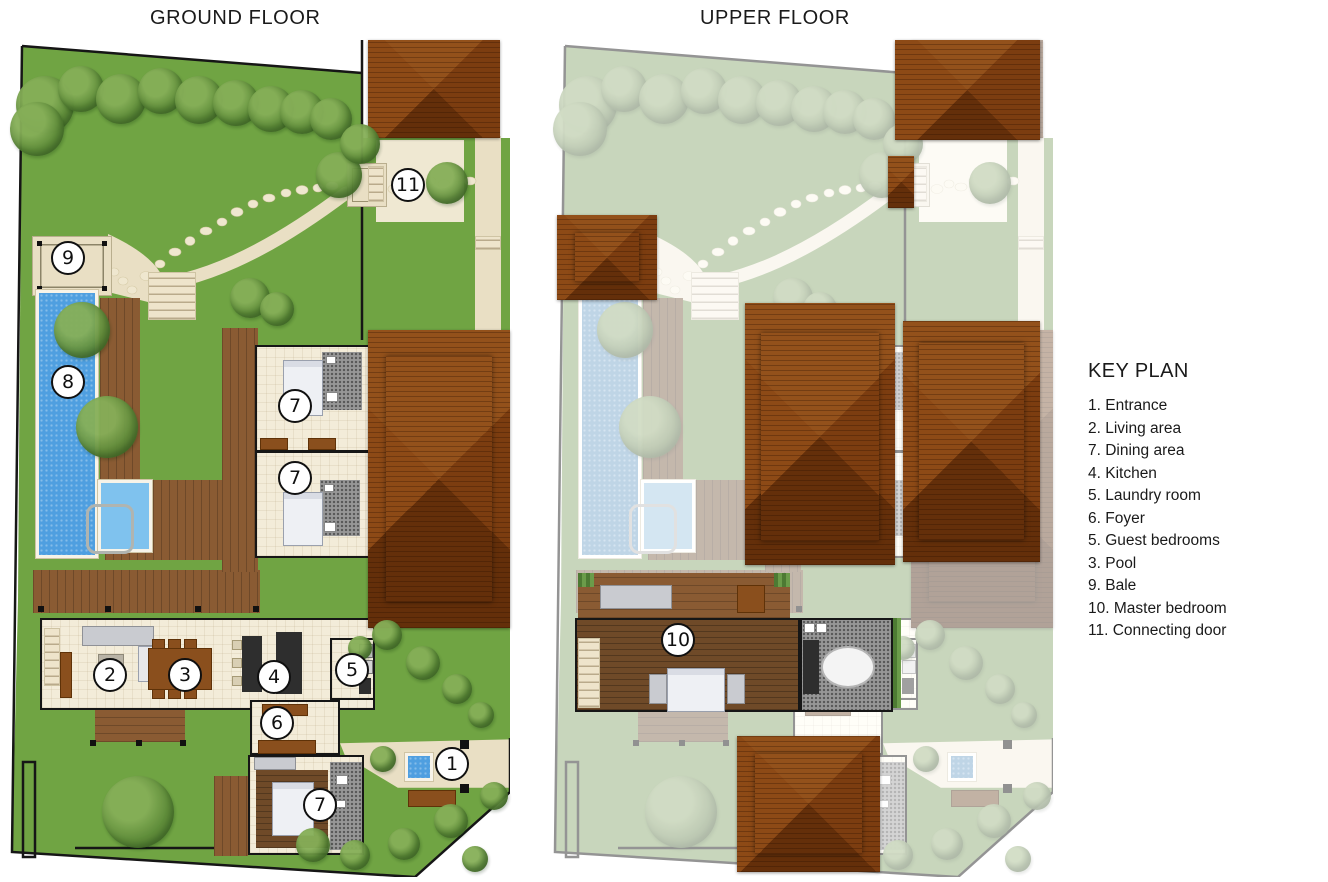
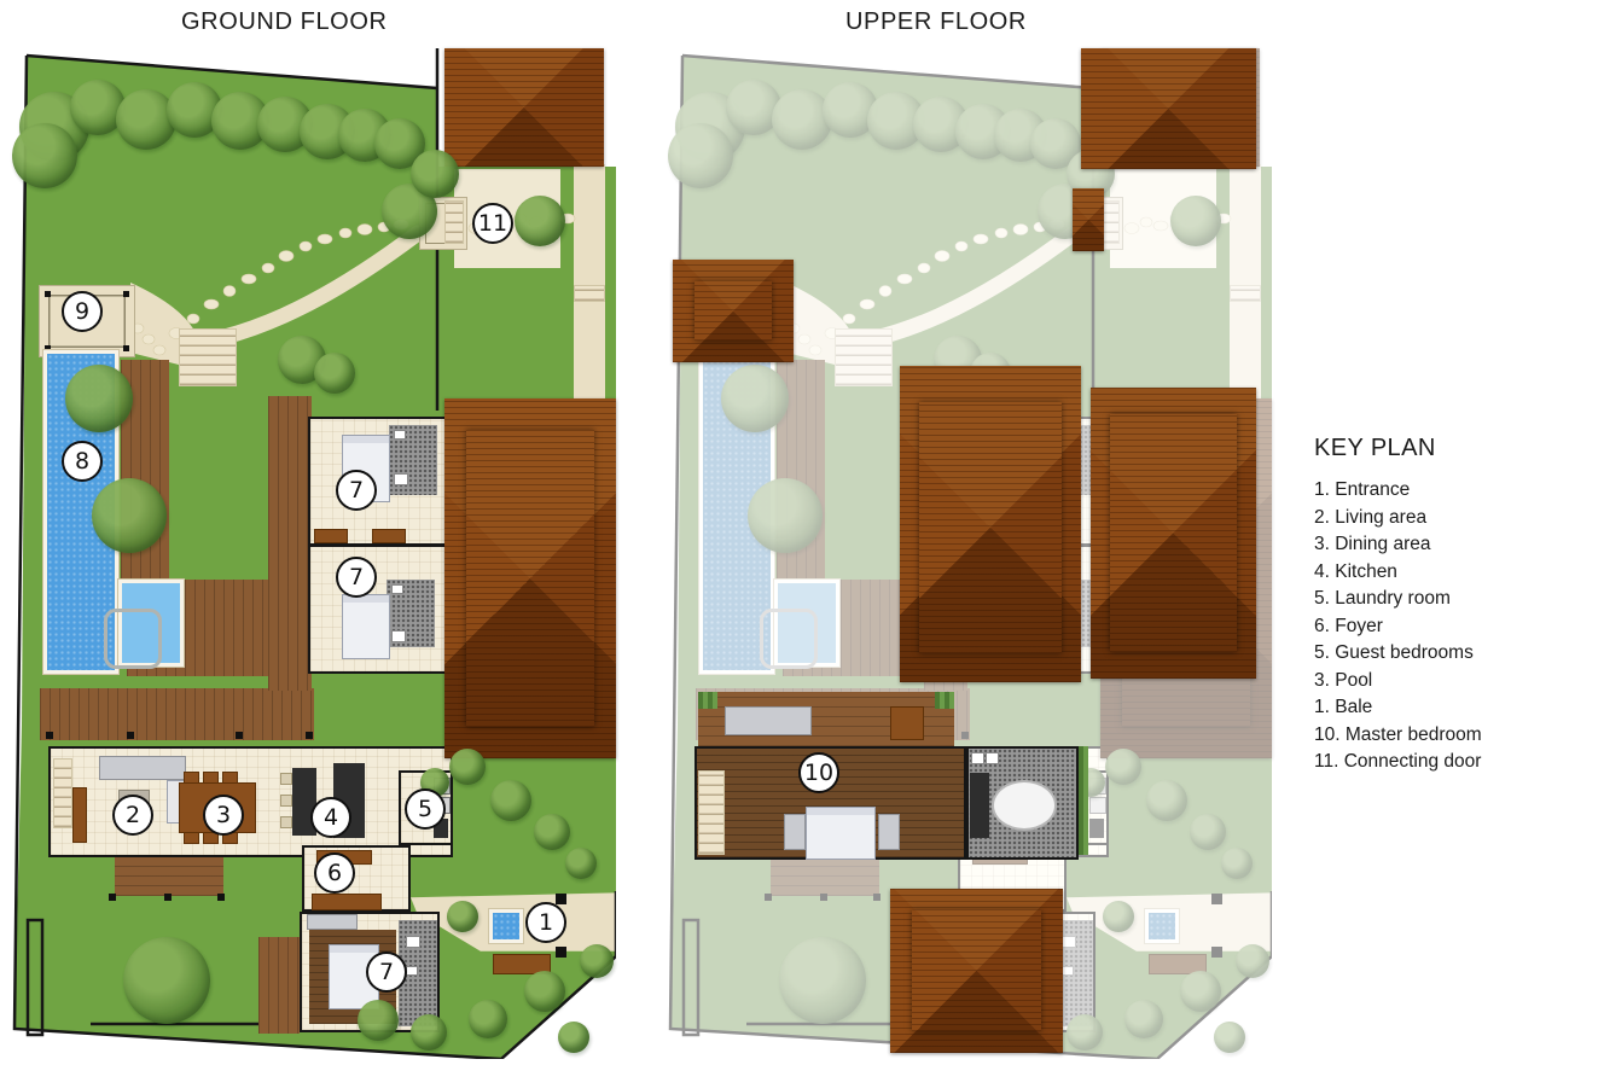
  GROUND FLOOR
  UPPER FLOOR
  11
  9
  8
  7
  7
  2
  3
  4
  5
  6
  1
  7
  10
  KEY PLAN
  1. Entrance
  2. Living area
- 7. Dining area
+ 3. Dining area
  4. Kitchen
  5. Laundry room
  6. Foyer
  5. Guest bedrooms
  3. Pool
- 9. Bale
+ 1. Bale
  10. Master bedroom
  11. Connecting door
